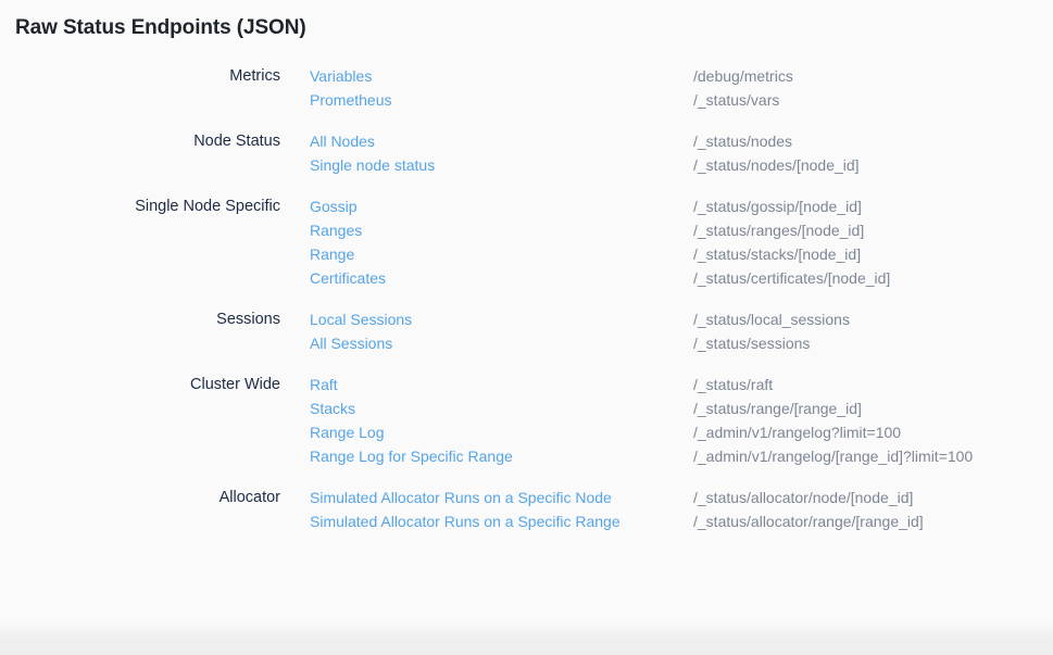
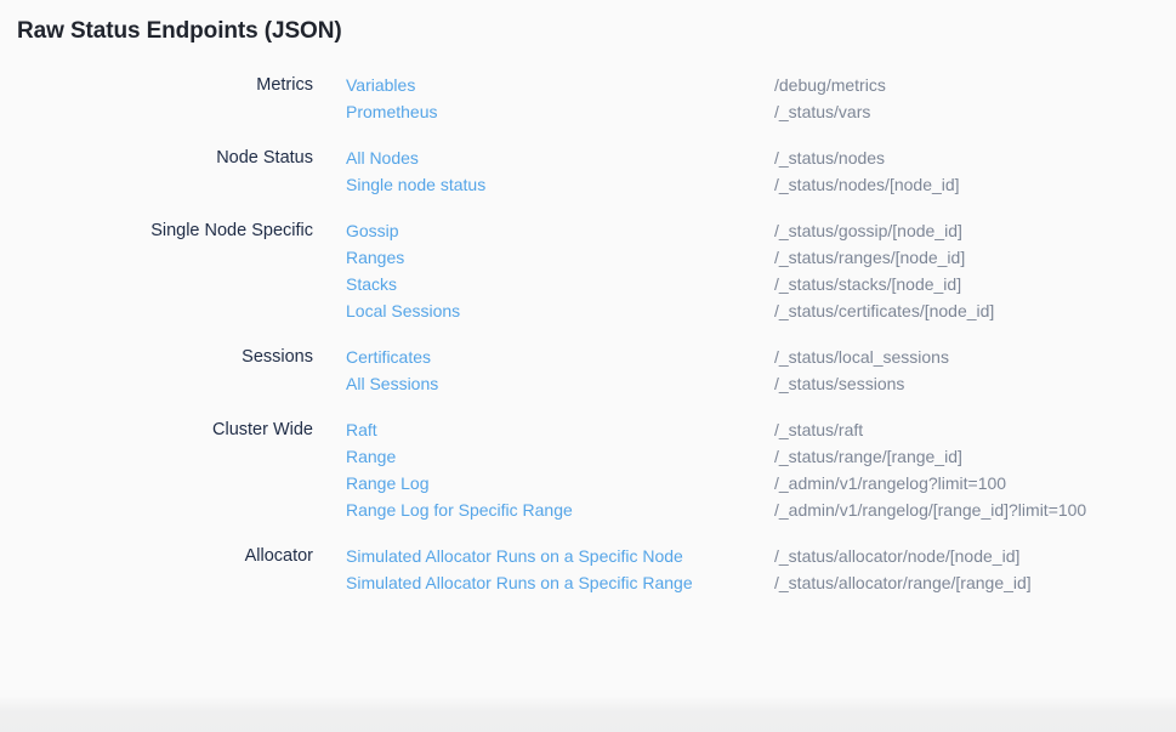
  Raw Status Endpoints (JSON)
  Metrics
  Variables
  Prometheus
  /debug/metrics
  /_status/vars
  Node Status
  All Nodes
  Single node status
  /_status/nodes
  /_status/nodes/[node_id]
  Single Node Specific
  Gossip
  Ranges
- Range
+ Stacks
- Certificates
+ Local Sessions
  /_status/gossip/[node_id]
  /_status/ranges/[node_id]
  /_status/stacks/[node_id]
  /_status/certificates/[node_id]
  Sessions
- Local Sessions
+ Certificates
  All Sessions
  /_status/local_sessions
  /_status/sessions
  Cluster Wide
  Raft
- Stacks
+ Range
  Range Log
  Range Log for Specific Range
  /_status/raft
  /_status/range/[range_id]
  /_admin/v1/rangelog?limit=100
  /_admin/v1/rangelog/[range_id]?limit=100
  Allocator
  Simulated Allocator Runs on a Specific Node
  Simulated Allocator Runs on a Specific Range
  /_status/allocator/node/[node_id]
  /_status/allocator/range/[range_id]
